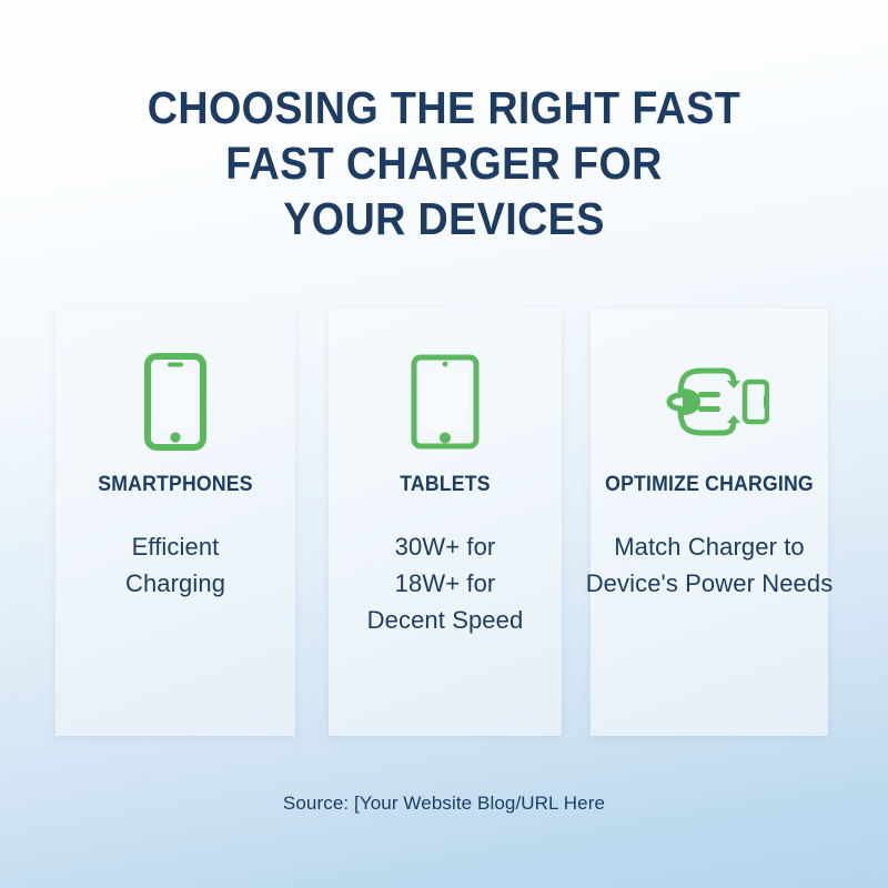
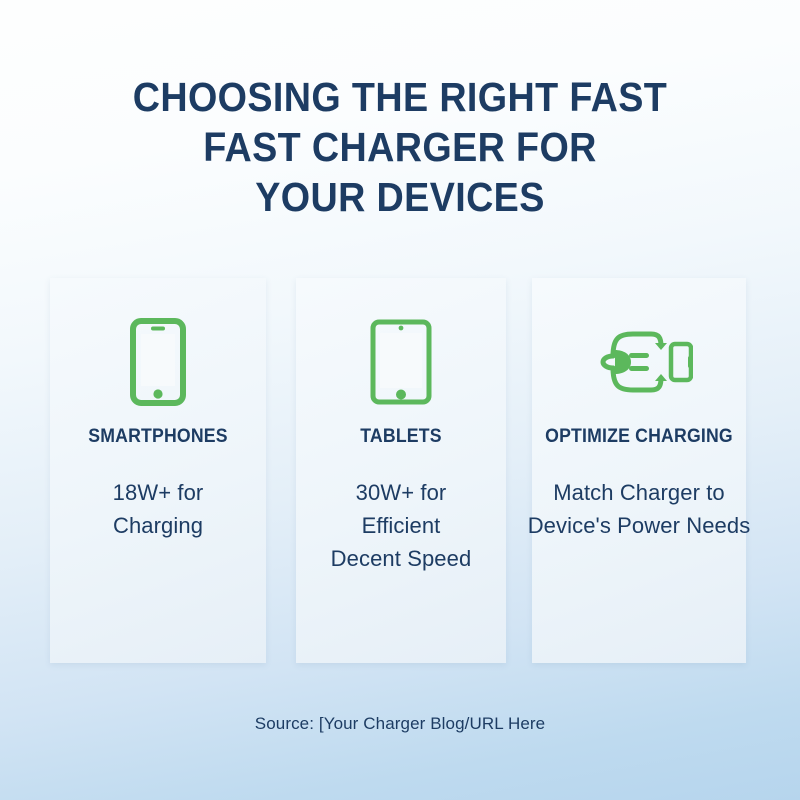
  CHOOSING THE RIGHT FAST
  FAST CHARGER FOR
  YOUR DEVICES
  SMARTPHONES
- Efficient
+ 18W+ for
  Charging
  TABLETS
  30W+ for
- 18W+ for
+ Efficient
  Decent Speed
  OPTIMIZE CHARGING
  Match Charger to
  Device's Power Needs
- Source: [Your Website Blog/URL Here
+ Source: [Your Charger Blog/URL Here
